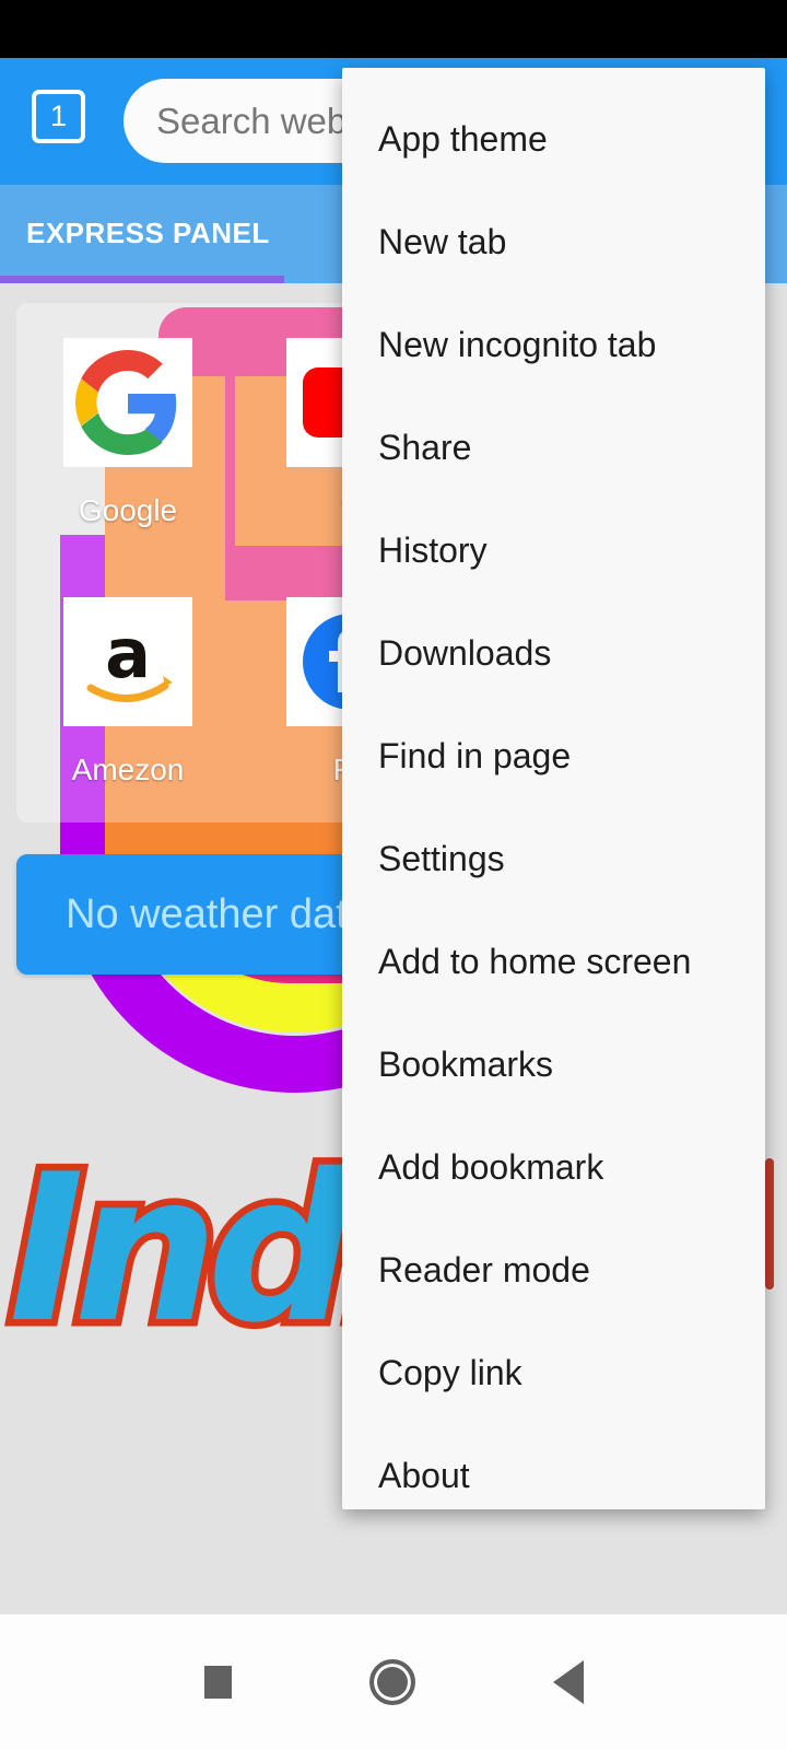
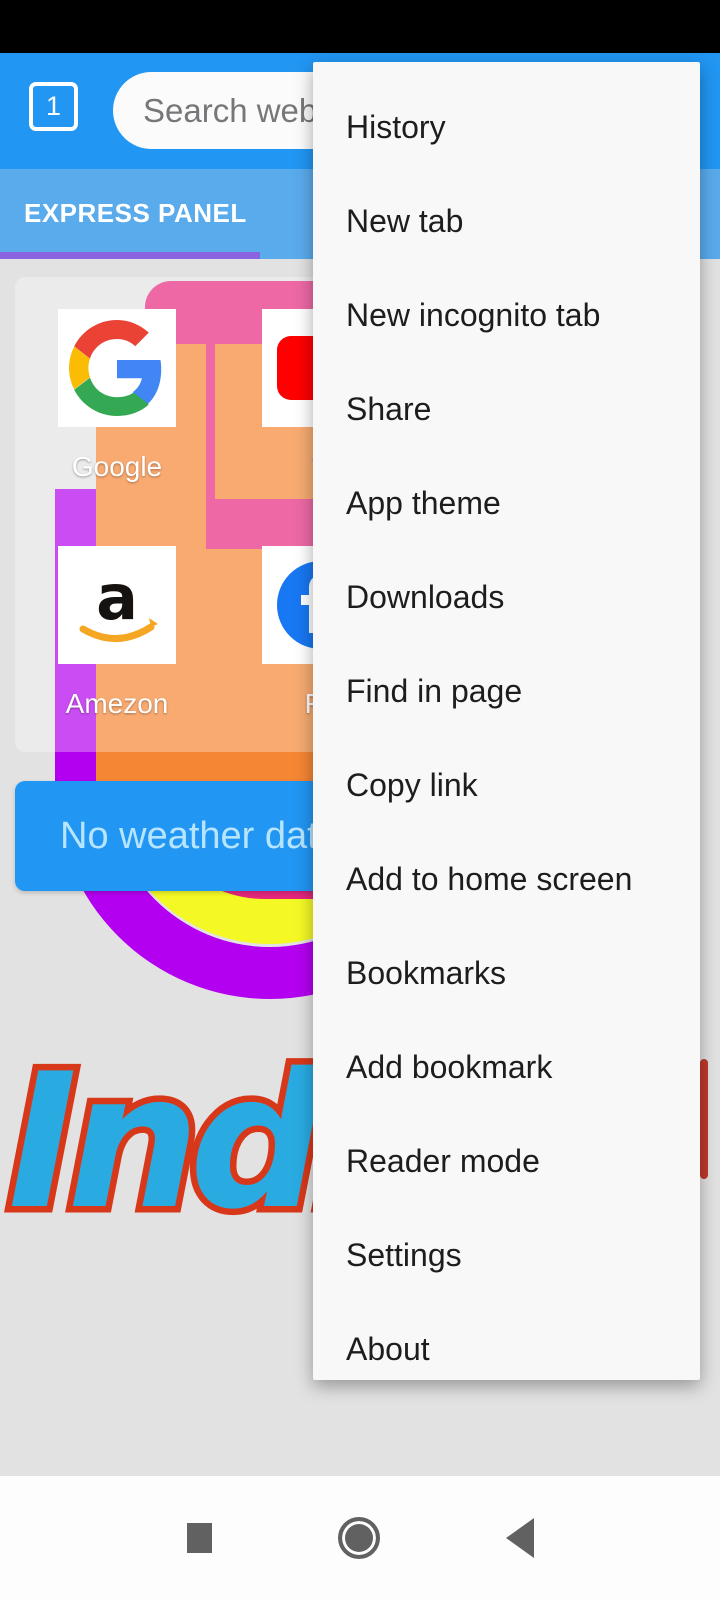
  1
  Search web
  EXPRESS PANEL
  Google
  a
  Amezon
  No weather da
- App theme
+ History
  New tab
  New incognito tab
  Share
- History
+ App theme
  Downloads
  Find in page
- Settings
+ Copy link
  Add to home screen
  Bookmarks
  Add bookmark
  Reader mode
- Copy link
+ Settings
  About
